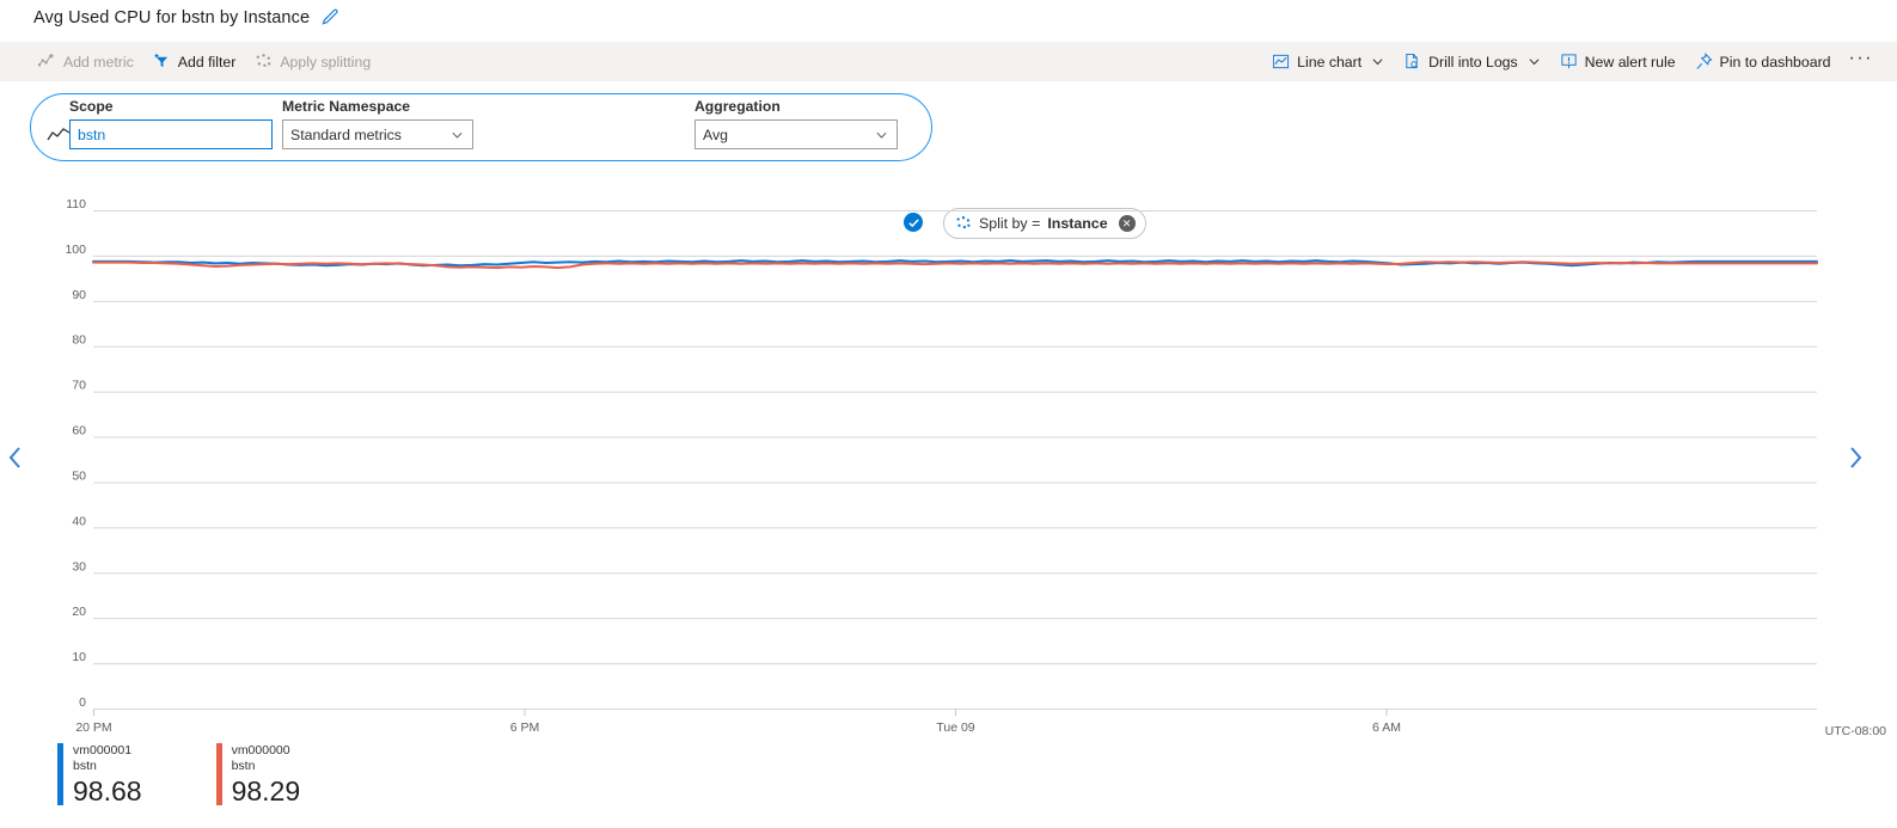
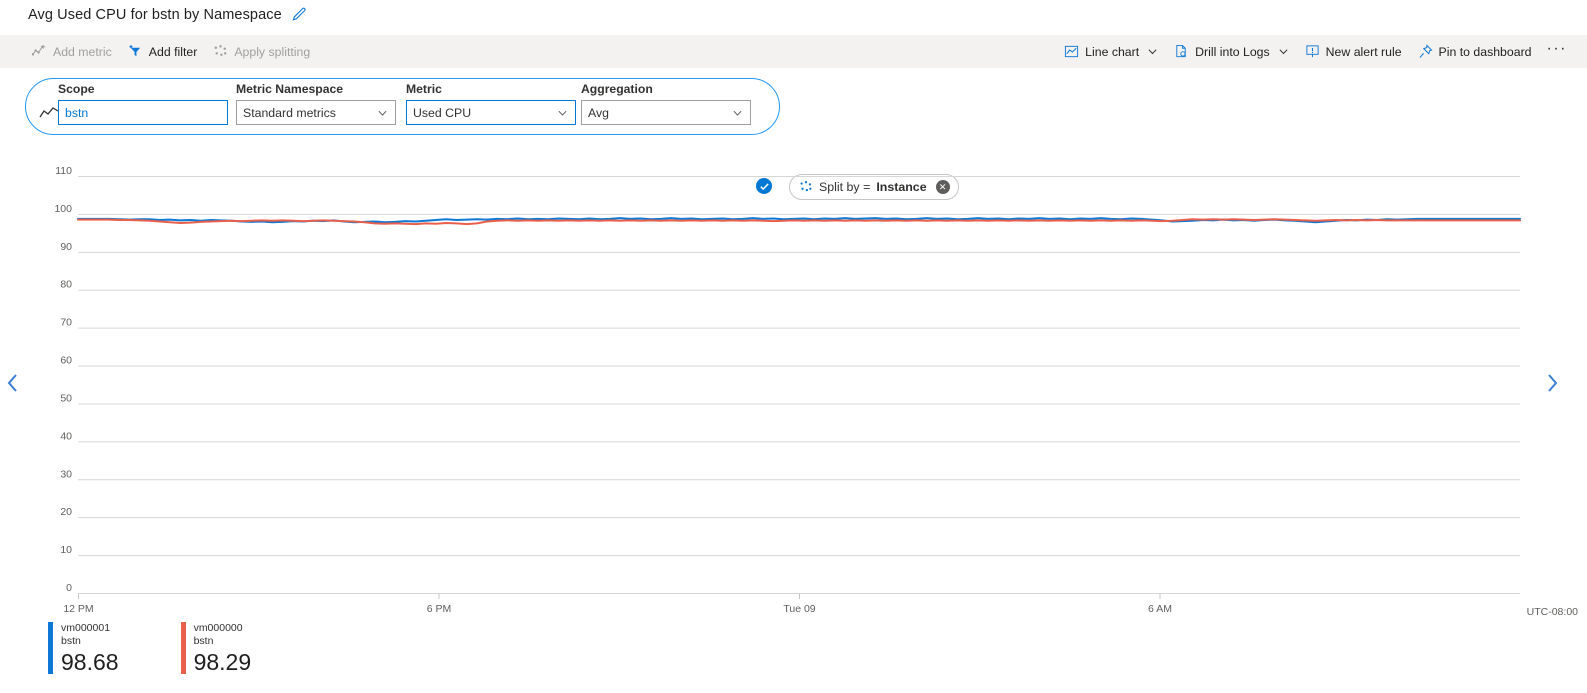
- Avg Used CPU for bstn by Instance
+ Avg Used CPU for bstn by Namespace
  Add metric
  Add filter
  Apply splitting
  Line chart
  Drill into Logs
  New alert rule
  Pin to dashboard
  ···
  Scope
  bstn
  Metric Namespace
  Standard metrics
+ Metric
+ Used CPU
  Aggregation
  Avg
  Split by =
  Instance
  ✕
  0
  10
  20
  30
  40
  50
  60
  70
  80
  90
  100
  110
- 20 PM
+ 12 PM
  6 PM
  Tue 09
  6 AM
  UTC-08:00
  vm000001
  bstn
  98.68
  vm000000
  bstn
  98.29
